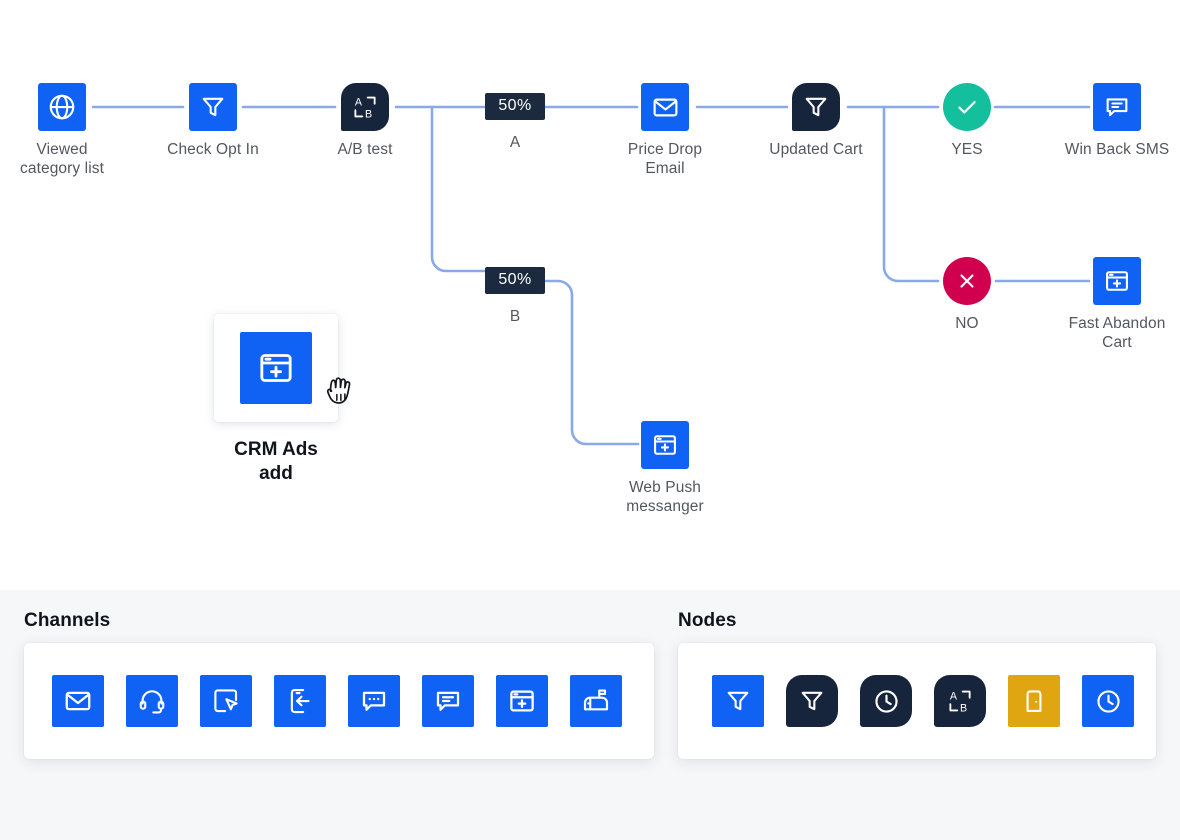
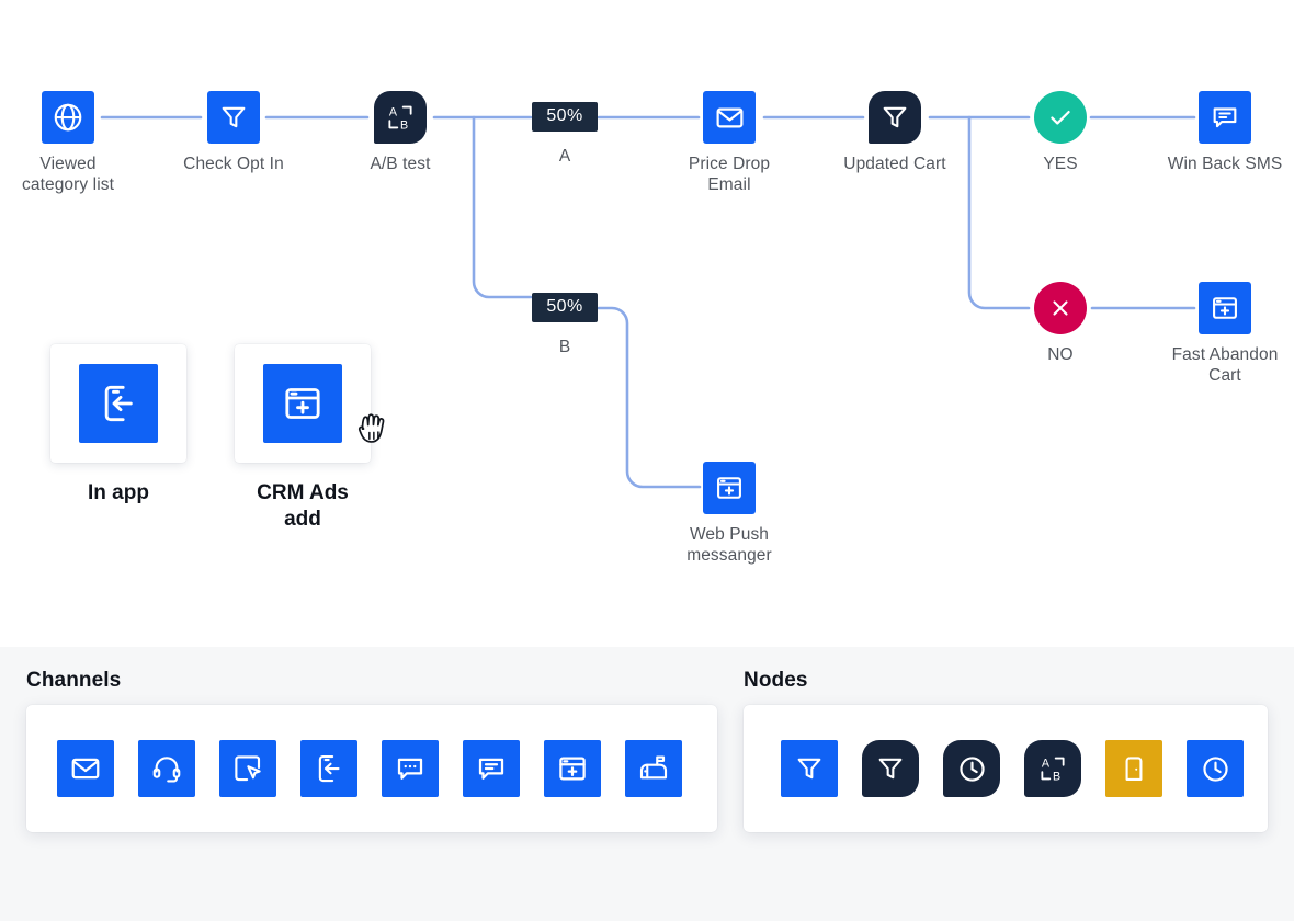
  Viewed
  category list
  Check Opt In
  A
  B
  A/B test
  50%
  A
  Price Drop
  Email
  Updated Cart
  YES
  Win Back SMS
  50%
  B
  NO
  Fast Abandon
  Cart
  Web Push
  messanger
+ In app
  CRM Ads
  add
  Channels
  Nodes
  A
  B
